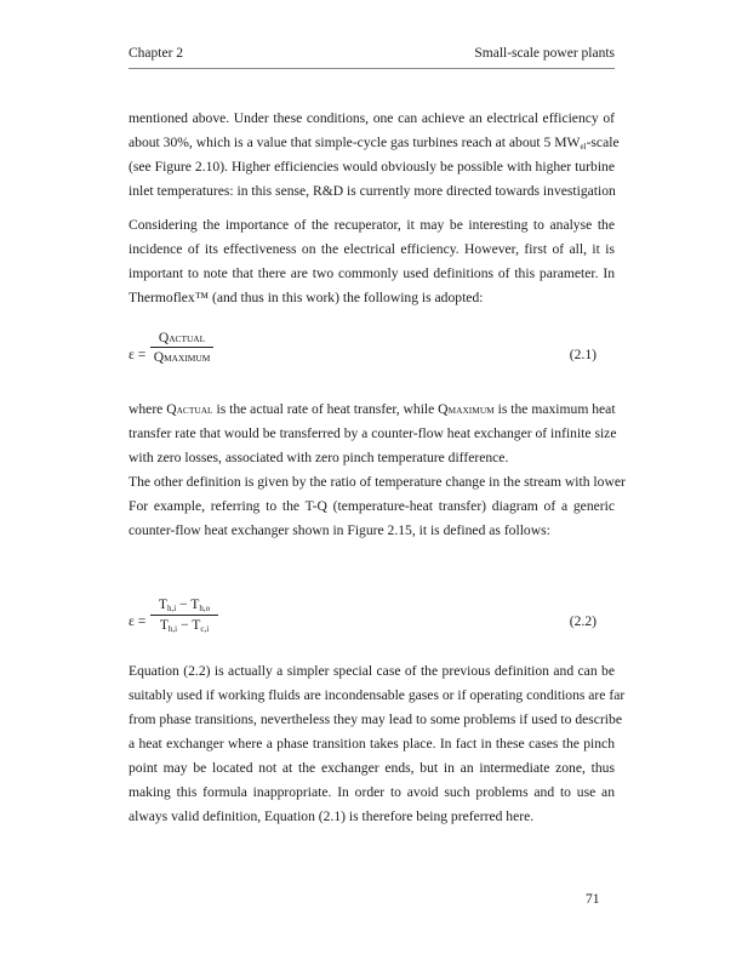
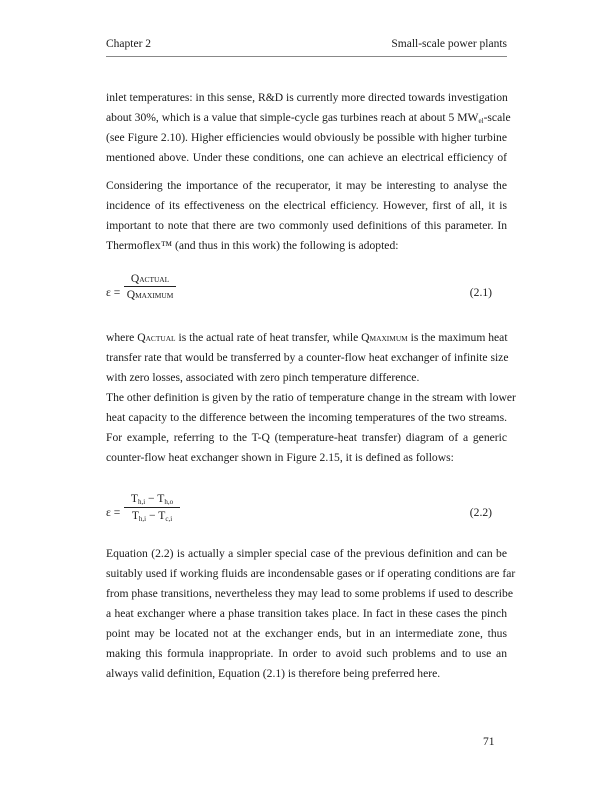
  Chapter 2
  Small-scale power plants
- mentioned above. Under these conditions, one can achieve an electrical efficiency of
+ inlet temperatures: in this sense, R&D is currently more directed towards investigation
  about 30%, which is a value that simple-cycle gas turbines reach at about 5 MWel-scale
  (see Figure 2.10). Higher efficiencies would obviously be possible with higher turbine
- inlet temperatures: in this sense, R&D is currently more directed towards investigation
+ mentioned above. Under these conditions, one can achieve an electrical efficiency of
  Considering the importance of the recuperator, it may be interesting to analyse the
  incidence of its effectiveness on the electrical efficiency. However, first of all, it is
  important to note that there are two commonly used definitions of this parameter. In
  Thermoflex™ (and thus in this work) the following is adopted:
  ε =
  QACTUAL
  QMAXIMUM
  (2.1)
  where QACTUAL is the actual rate of heat transfer, while QMAXIMUM is the maximum heat
  transfer rate that would be transferred by a counter-flow heat exchanger of infinite size
  with zero losses, associated with zero pinch temperature difference.
  The other definition is given by the ratio of temperature change in the stream with lower
+ heat capacity to the difference between the incoming temperatures of the two streams.
  For example, referring to the T-Q (temperature-heat transfer) diagram of a generic
  counter-flow heat exchanger shown in Figure 2.15, it is defined as follows:
  ε =
  Th,i − Th,o
  Th,i − Tc,i
  (2.2)
  Equation (2.2) is actually a simpler special case of the previous definition and can be
  suitably used if working fluids are incondensable gases or if operating conditions are far
  from phase transitions, nevertheless they may lead to some problems if used to describe
  a heat exchanger where a phase transition takes place. In fact in these cases the pinch
  point may be located not at the exchanger ends, but in an intermediate zone, thus
  making this formula inappropriate. In order to avoid such problems and to use an
  always valid definition, Equation (2.1) is therefore being preferred here.
  71
